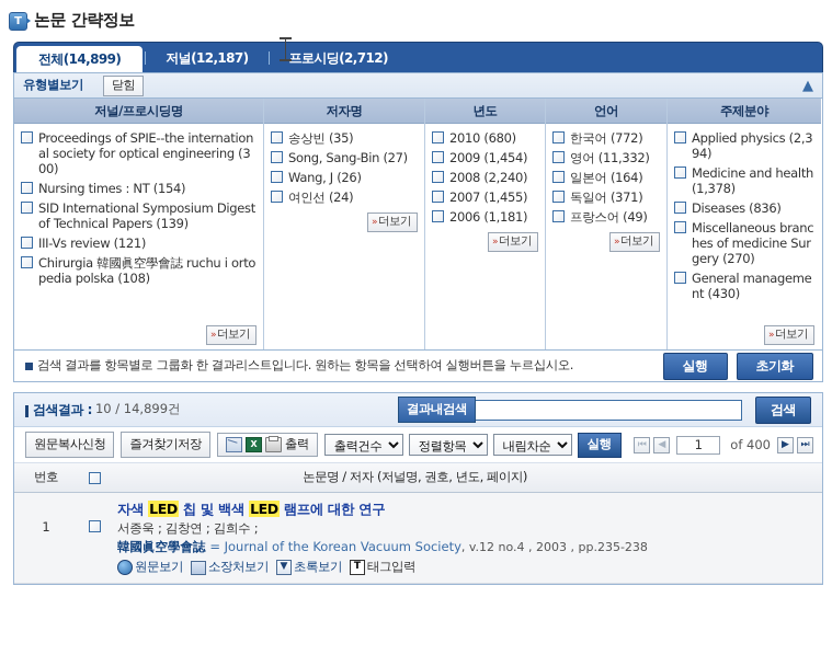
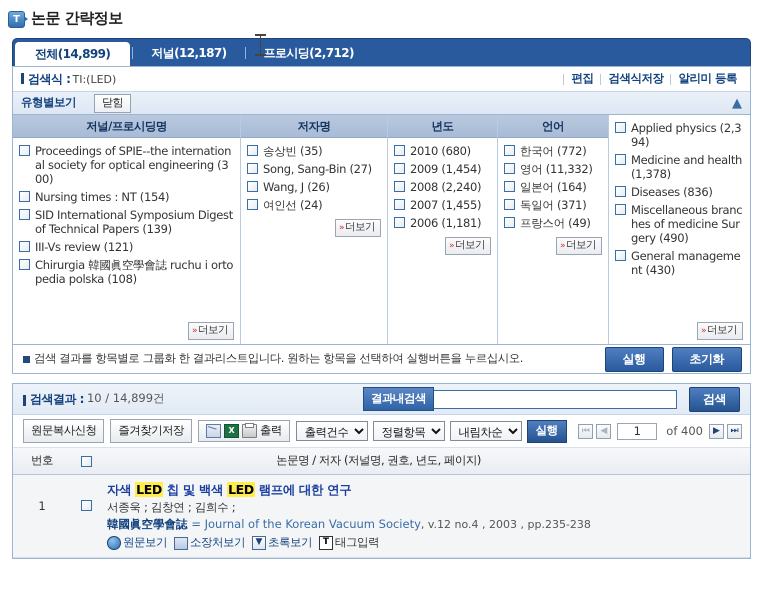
  T
  논문 간략정보
  전체(14,899)
  저널(12,187)
  프로시딩(2,712)
+ 검색식 :
+ TI:(LED)
+ 편집
+ 검색식저장
+ 알리미 등록
  유형별보기
  닫힘
  ▲
  저널/프로시딩명
  Proceedings of SPIE--the international society for optical engineering (300)
  Nursing times : NT (154)
  SID International Symposium Digest of Technical Papers (139)
  III-Vs review (121)
  Chirurgia 韓國眞空學會誌 ruchu i ortopedia polska (108)
  »더보기
  저자명
  송상빈 (35)
  Song, Sang-Bin (27)
  Wang, J (26)
  여인선 (24)
  »더보기
  년도
  2010 (680)
  2009 (1,454)
  2008 (2,240)
  2007 (1,455)
  2006 (1,181)
  »더보기
  언어
  한국어 (772)
  영어 (11,332)
  일본어 (164)
  독일어 (371)
  프랑스어 (49)
  »더보기
- 주제분야
  Applied physics (2,394)
  Medicine and health (1,378)
  Diseases (836)
- Miscellaneous branches of medicine Surgery (270)
+ Miscellaneous branches of medicine Surgery (490)
  General management (430)
  »더보기
  검색 결과를 항목별로 그룹화 한 결과리스트입니다. 원하는 항목을 선택하여 실행버튼을 누르십시오.
  실행
  초기화
  검색결과 :
  10 / 14,899건
  결과내검색
  검색
  원문복사신청
  즐겨찾기저장
  X
  출력
  출력건수
  정렬항목
  내림차순
  실행
  ⏮
  ◀
  1
  of 400
  ▶
  ⏭
  번호
  논문명 / 저자 (저널명, 권호, 년도, 페이지)
  1
  자색 LED 칩 및 백색 LED 램프에 대한 연구
  서종욱 ; 김창연 ; 김희수 ;
  韓國眞空學會誌 = Journal of the Korean Vacuum Society, v.12 no.4 , 2003 , pp.235-238
  원문보기
  소장처보기
  ▼
  초록보기
  T
  태그입력
